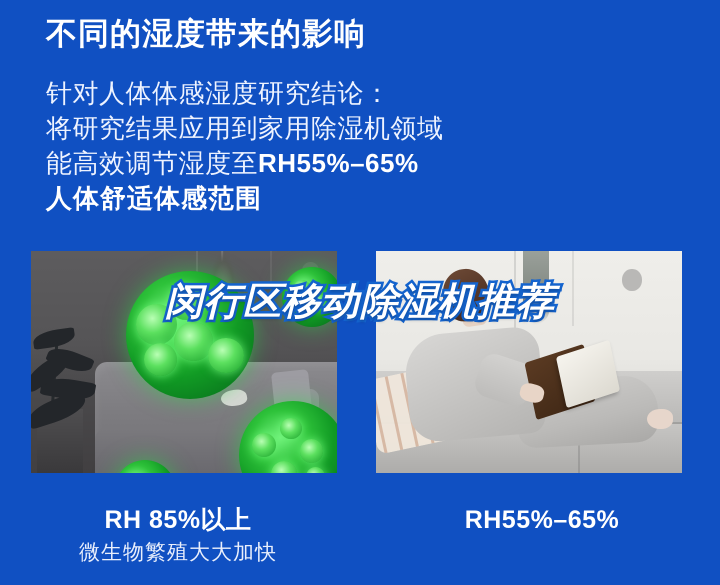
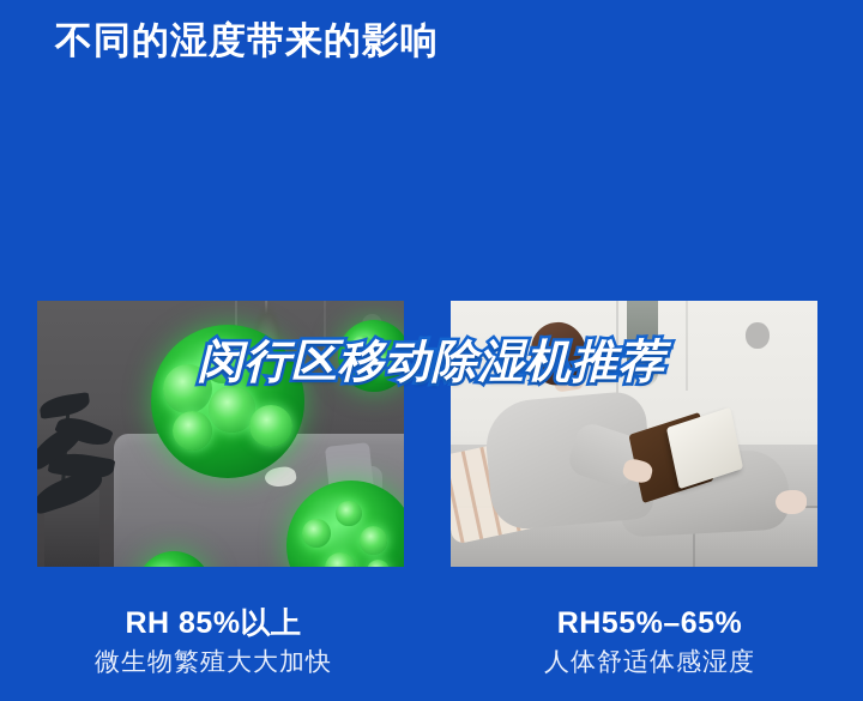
  不同的湿度带来的影响
- 针对人体体感湿度研究结论：
- 将研究结果应用到家用除湿机领域
- 能高效调节湿度至RH55%–65%
- 人体舒适体感范围
  闵行区移动除湿机推荐
  RH 85%以上
  微生物繁殖大大加快
  RH55%–65%
+ 人体舒适体感湿度
